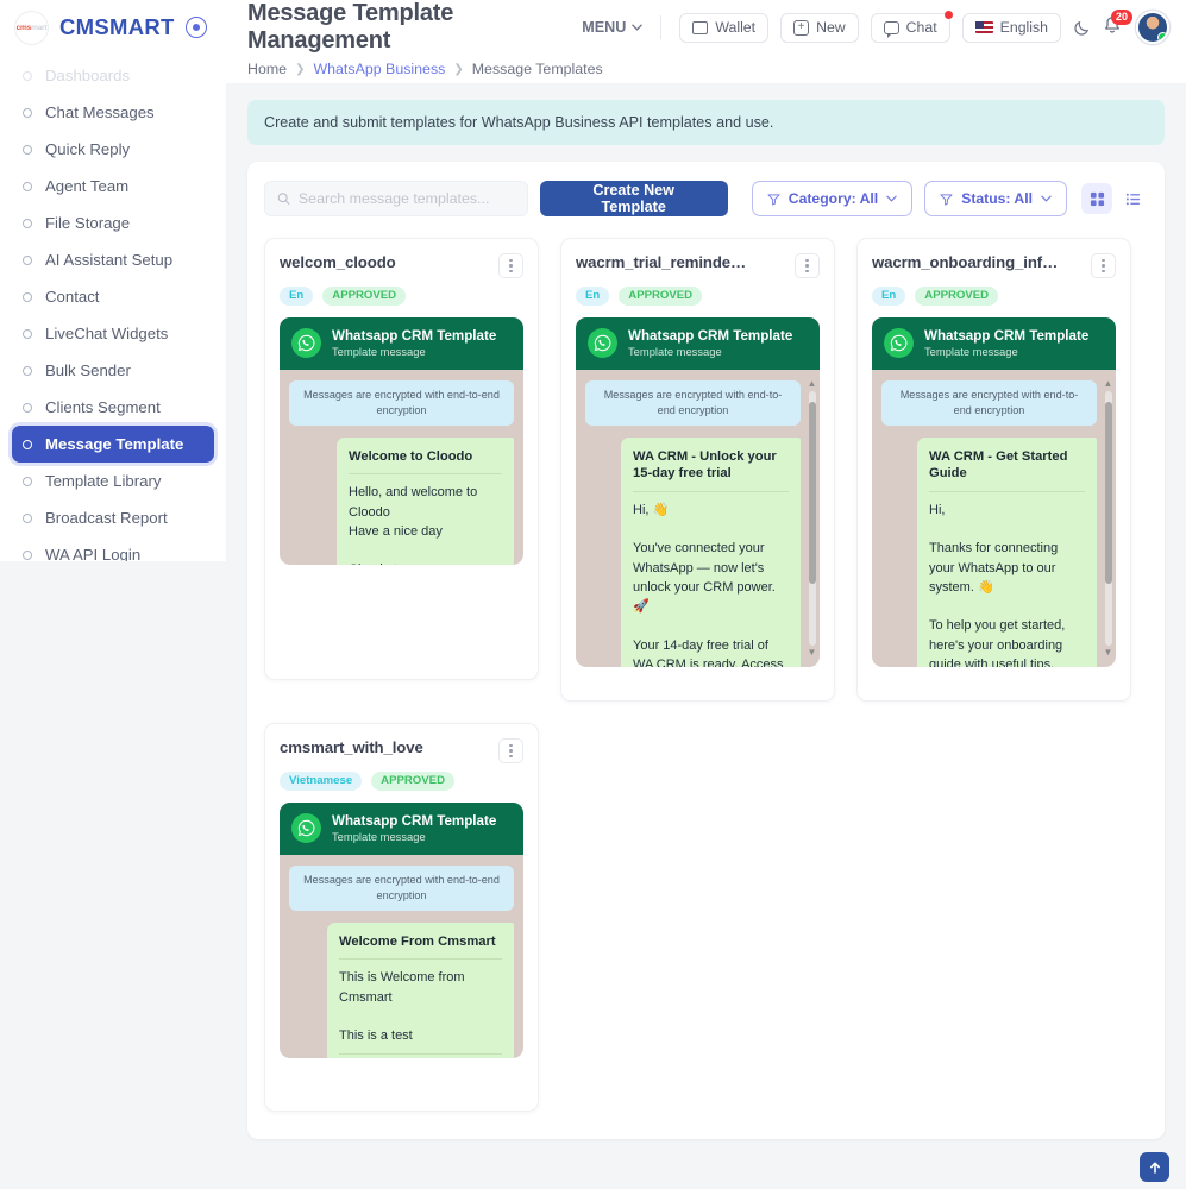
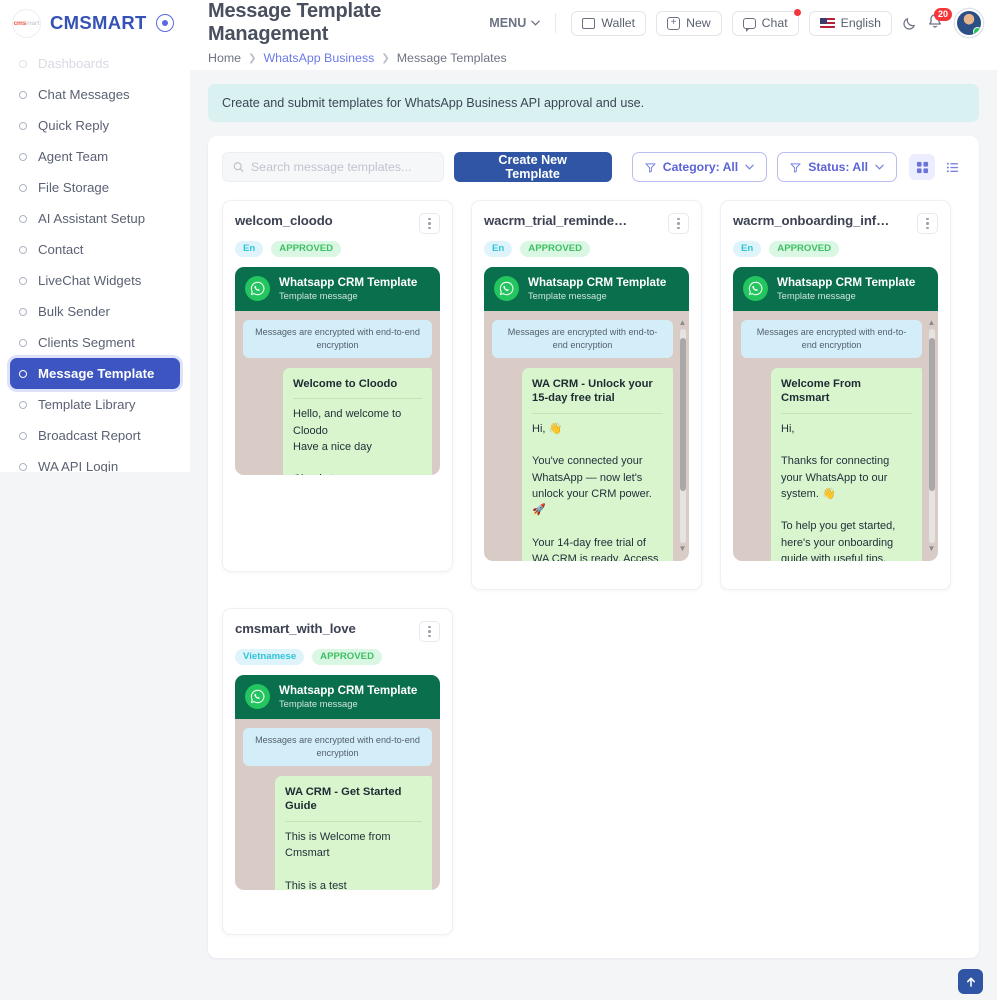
  CMSMART
  Dashboards
  Chat Messages
  Quick Reply
  Agent Team
  File Storage
  AI Assistant Setup
  Contact
  LiveChat Widgets
  Bulk Sender
  Clients Segment
  Message Template
  Template Library
  Broadcast Report
  WA API Login
  Message Template Management
  MENU
  Wallet
  +
  New
  Chat
  English
  20
  Home
  ❯
  WhatsApp Business
  ❯
  Message Templates
- Create and submit templates for WhatsApp Business API templates and use.
+ Create and submit templates for WhatsApp Business API approval and use.
  Search message templates...
  Create New Template
  Category: All
  Status: All
  welcom_cloodo
  En
  APPROVED
  Whatsapp CRM Template
  Template message
  Messages are encrypted with end-to-end encryption
  Welcome to Cloodo
  Hello, and welcome to Cloodo
  Have a nice day
  wacrm_trial_reminde…
  En
  APPROVED
  Whatsapp CRM Template
  Template message
  Messages are encrypted with end-to-end encryption
  WA CRM - Unlock your 15-day free trial
  Hi, 👋
  You've connected your WhatsApp — now let's unlock your CRM power. 🚀
  ▲
  ▼
  wacrm_onboarding_inf…
  En
  APPROVED
  Whatsapp CRM Template
  Template message
  Messages are encrypted with end-to-end encryption
- WA CRM - Get Started Guide
+ Welcome From Cmsmart
  Hi,
  Thanks for connecting your WhatsApp to our system. 👋
  ▲
  ▼
  cmsmart_with_love
  Vietnamese
  APPROVED
  Whatsapp CRM Template
  Template message
  Messages are encrypted with end-to-end encryption
- Welcome From Cmsmart
+ WA CRM - Get Started Guide
  This is Welcome from Cmsmart
  This is a test
